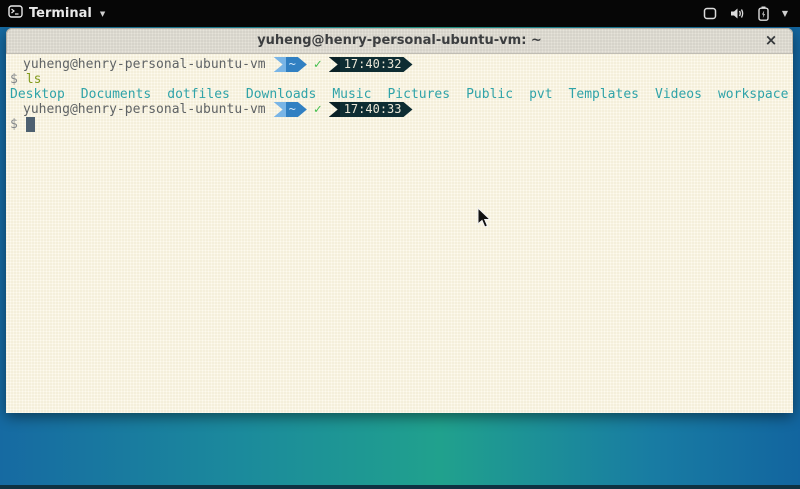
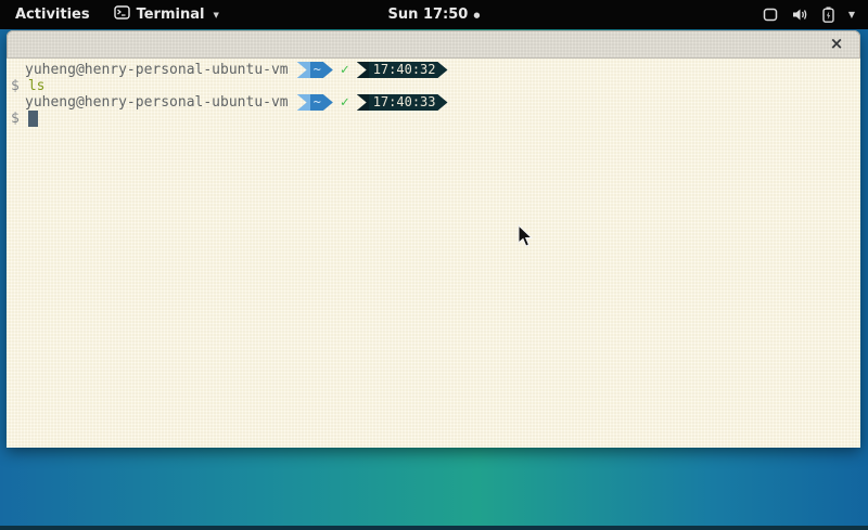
+ Activities
  Terminal
  ▼
+ Sun 17:50
+ ●
  ▼
- yuheng@henry-personal-ubuntu-vm: ~
  ×
  yuheng@henry-personal-ubuntu-vm
  ~
  ✓
  17:40:32
  $
  ls
- Desktop
- Documents
- dotfiles
- Downloads
- Music
- Pictures
- Public
- pvt
- Templates
- Videos
- workspace
  yuheng@henry-personal-ubuntu-vm
  ~
  ✓
  17:40:33
  $
